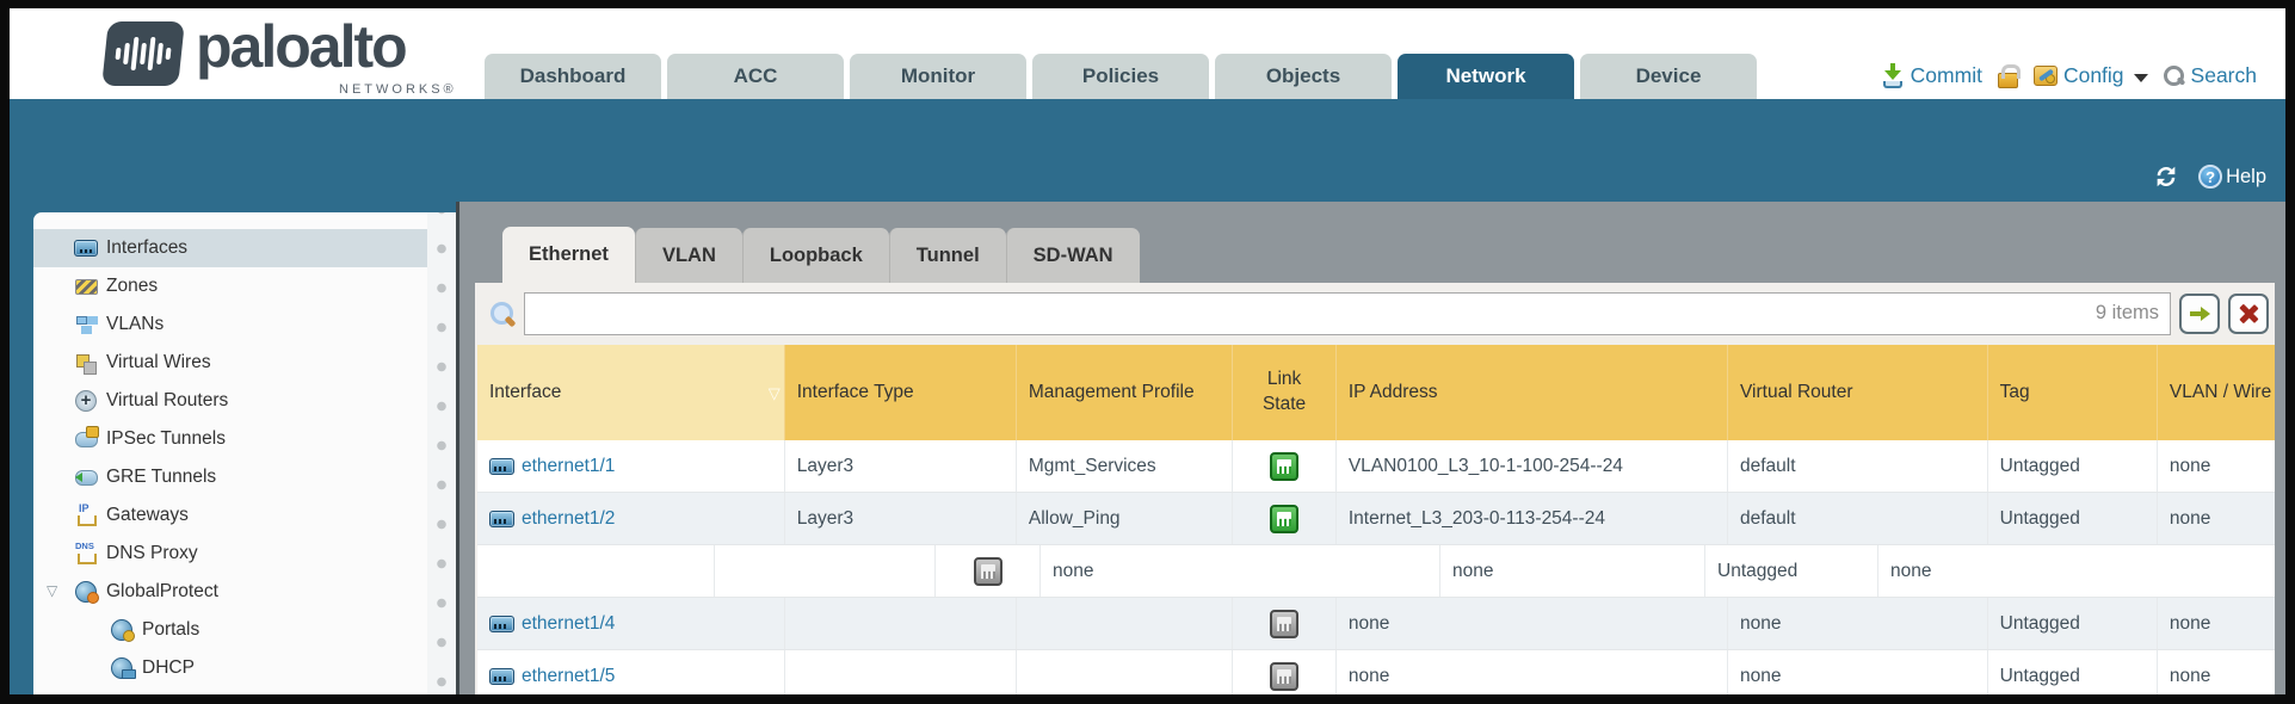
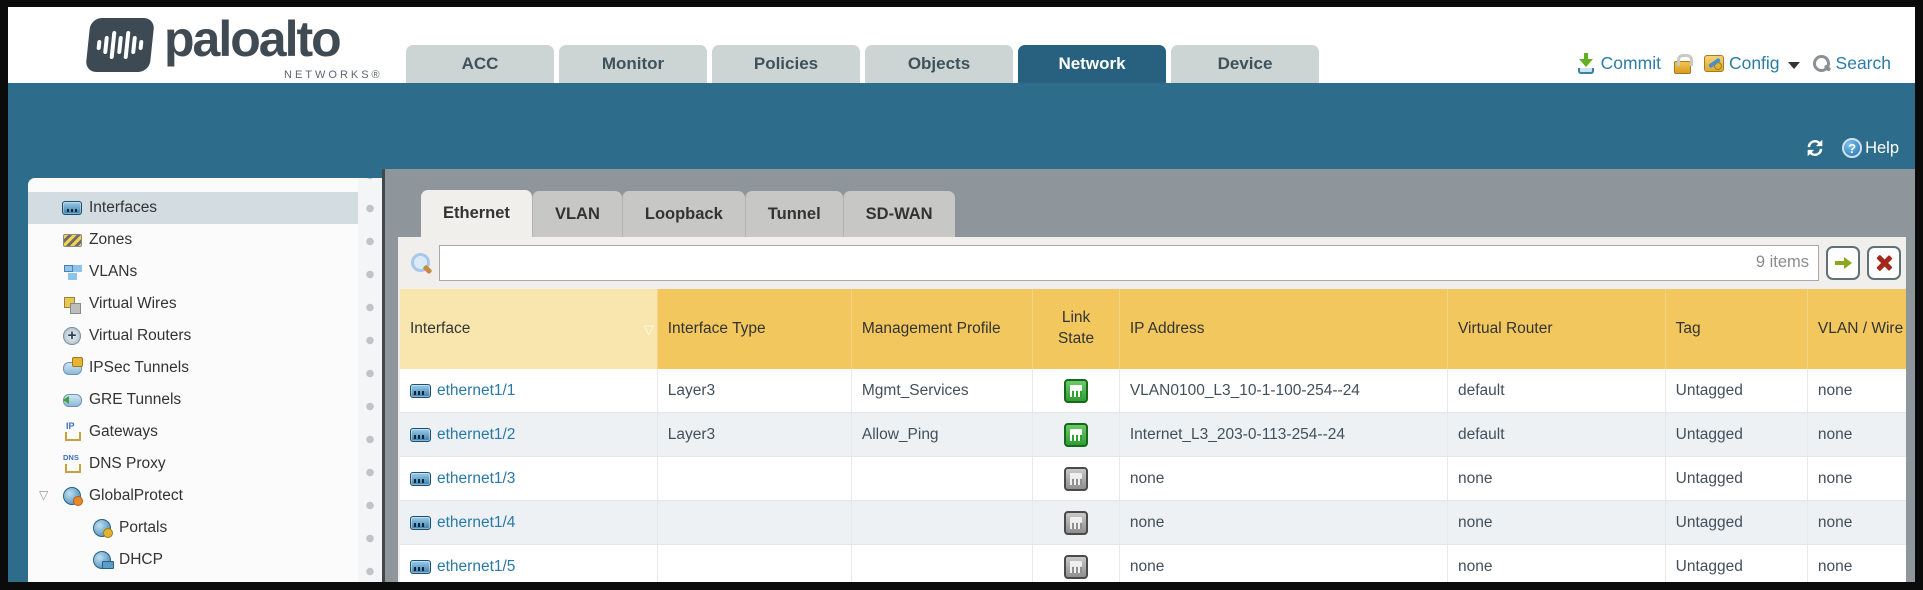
  paloalto
  NETWORKS®
- Dashboard
  ACC
  Monitor
  Policies
  Objects
  Network
  Device
  Commit
  Config
  Search
  ?
  Help
  Interfaces
  Zones
  VLANs
  Virtual Wires
  Virtual Routers
  IPSec Tunnels
  GRE Tunnels
  Gateways
  DNS Proxy
  ▽
  GlobalProtect
  Portals
  DHCP
  Ethernet
  VLAN
  Loopback
  Tunnel
  SD-WAN
  9 items
  Interface
  ▽
  Interface Type
  Management Profile
  Link State
  IP Address
  Virtual Router
  Tag
  VLAN / Wire
  ethernet1/1
  Layer3
  Mgmt_Services
  VLAN0100_L3_10-1-100-254--24
  default
  Untagged
  none
  ethernet1/2
  Layer3
  Allow_Ping
  Internet_L3_203-0-113-254--24
  default
  Untagged
  none
+ ethernet1/3
  none
  none
  Untagged
  none
  ethernet1/4
  none
  none
  Untagged
  none
  ethernet1/5
  none
  none
  Untagged
  none
